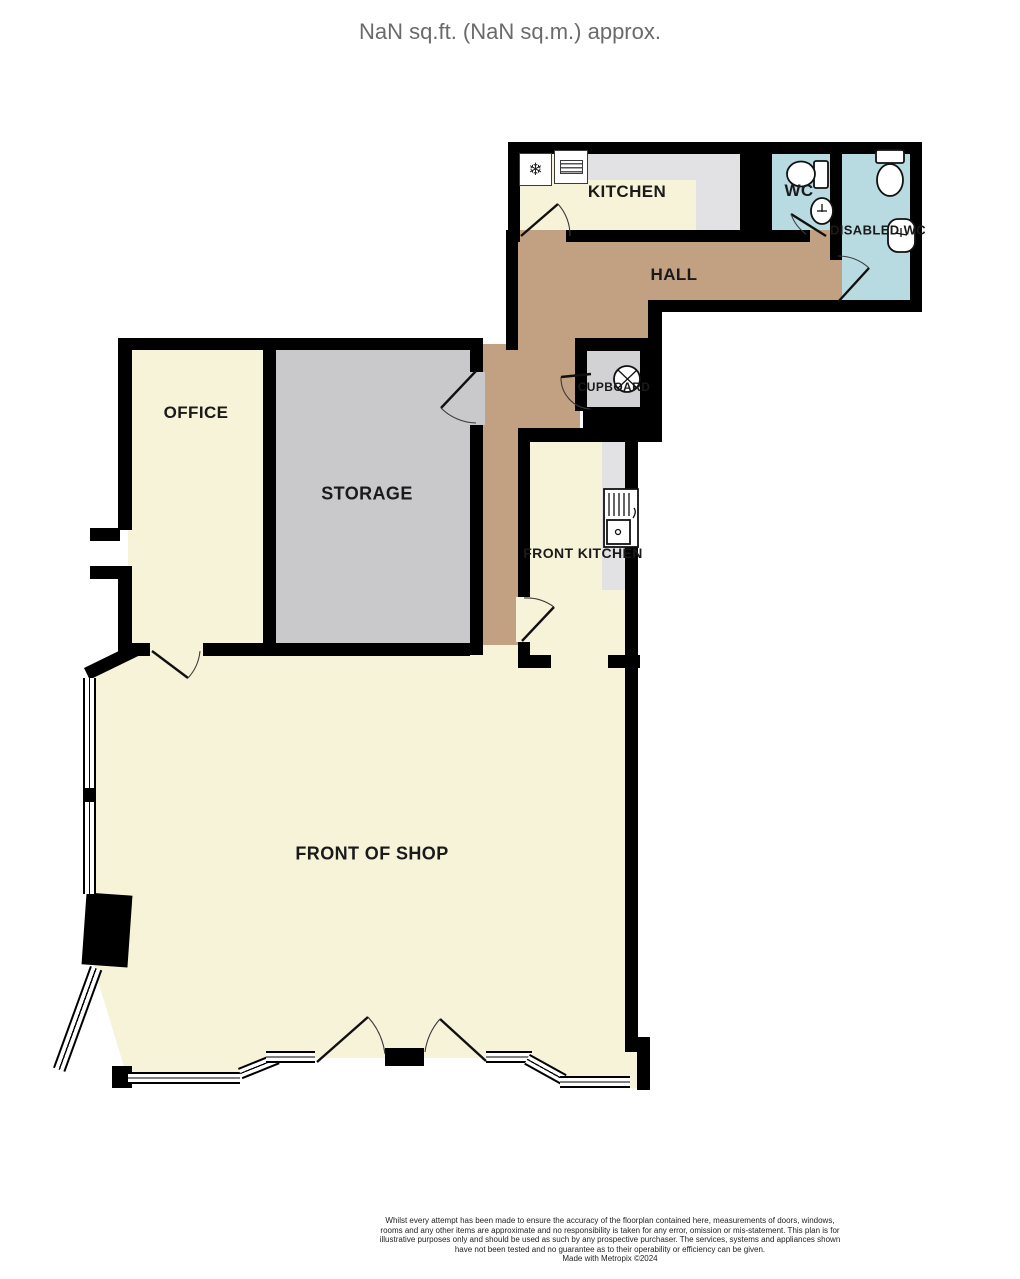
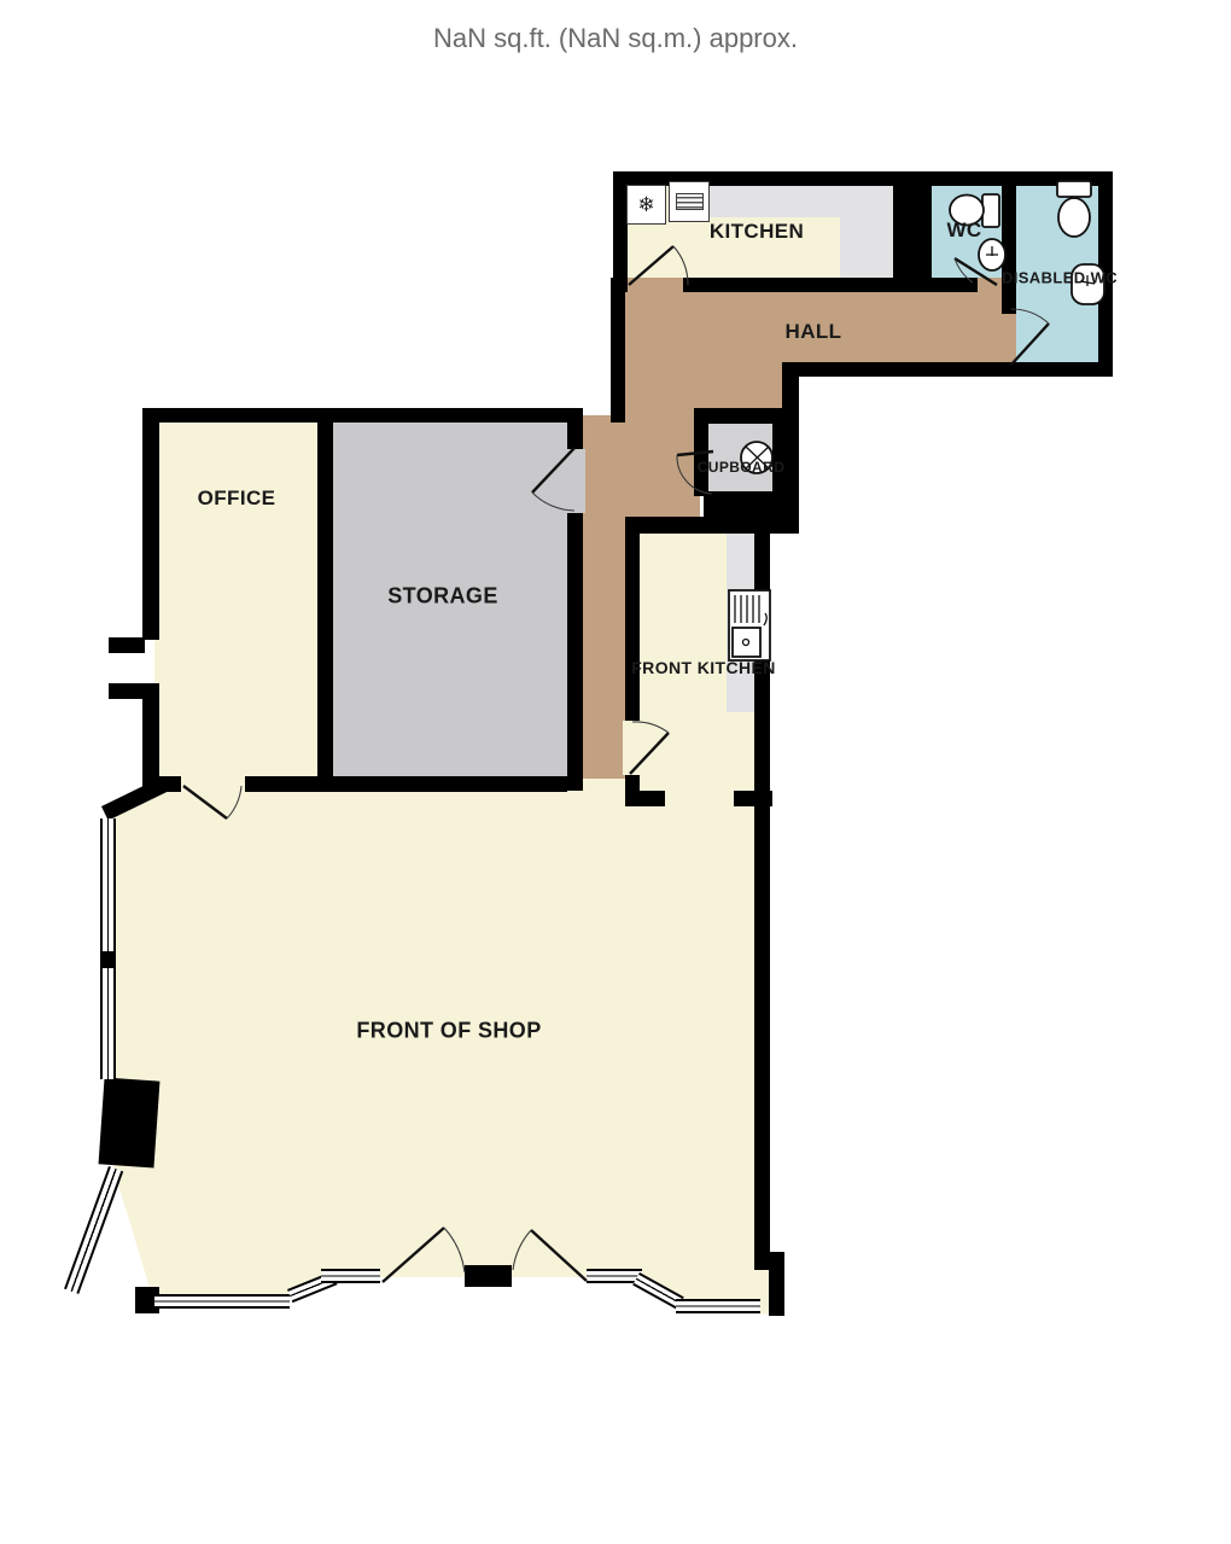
  NaN sq.ft. (NaN sq.m.) approx.
  ❄
  KITCHEN
  WC
  DISABLED WC
  HALL
  CUPBOARD
  FRONT KITCHEN
  OFFICE
  STORAGE
  FRONT OF SHOP
- Whilst every attempt has been made to ensure the accuracy of the floorplan contained here, measurements of doors, windows, rooms and any other items are approximate and no responsibility is taken for any error, omission or mis-statement. This plan is for illustrative purposes only and should be used as such by any prospective purchaser. The services, systems and appliances shown have not been tested and no guarantee as to their operability or efficiency can be given.
- Made with Metropix ©2024
